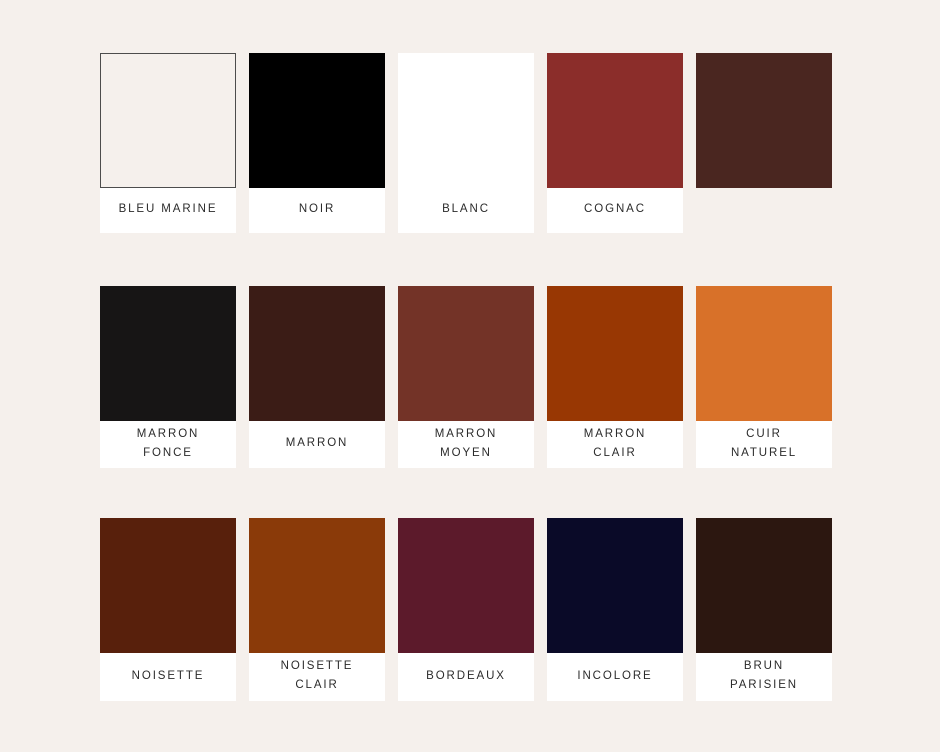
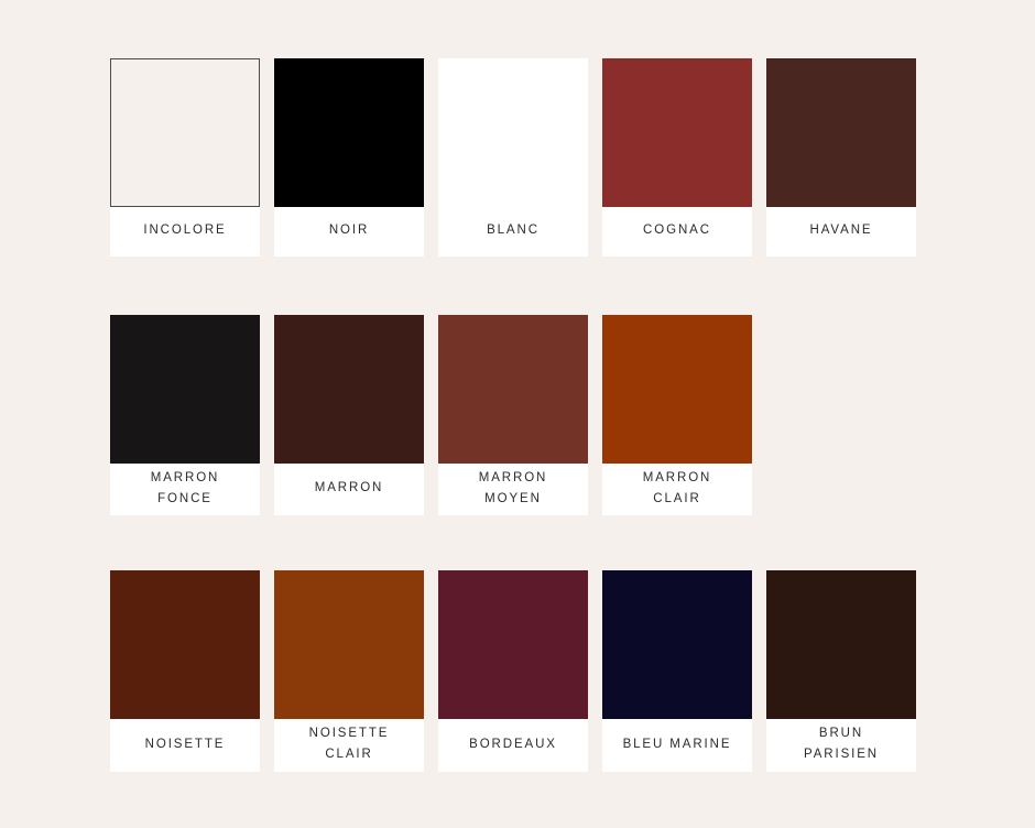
- BLEU MARINE
+ INCOLORE
  NOIR
  BLANC
  COGNAC
+ HAVANE
  MARRON
  FONCE
  MARRON
  MARRON
  MOYEN
  MARRON
  CLAIR
- CUIR
- NATUREL
  NOISETTE
  NOISETTE
  CLAIR
  BORDEAUX
- INCOLORE
+ BLEU MARINE
  BRUN
  PARISIEN
